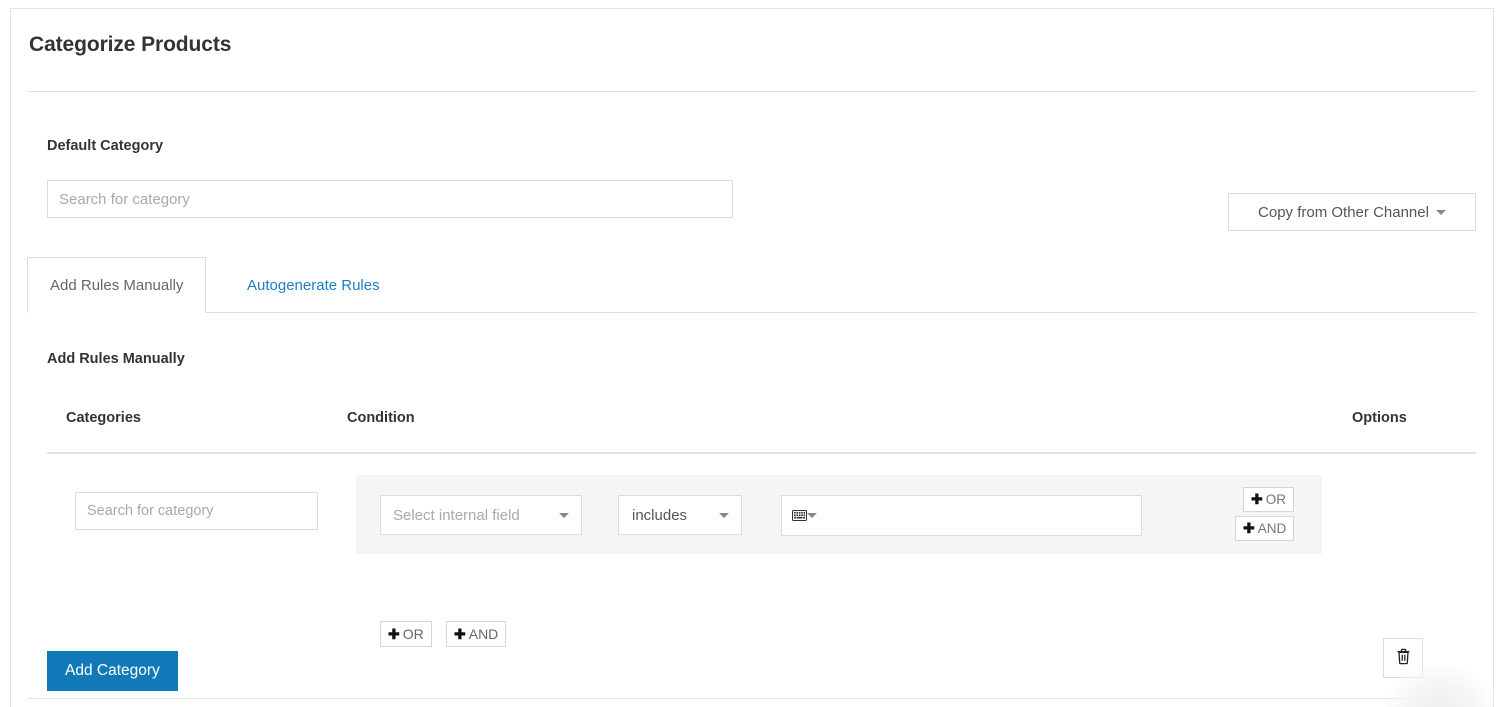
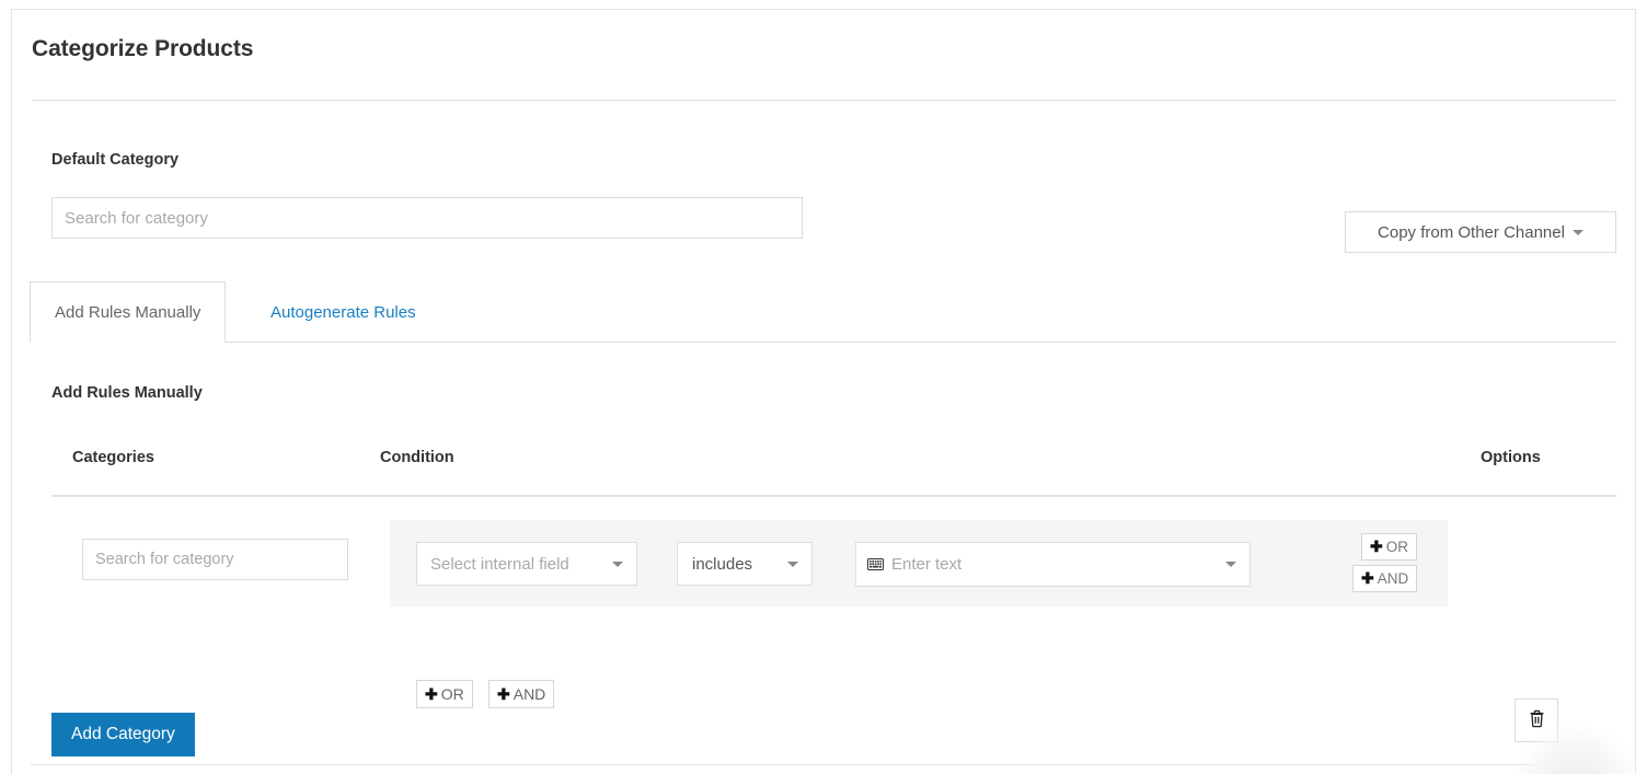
  Categorize Products
  Default Category
  Search for category
  Copy from Other Channel
  Add Rules Manually
  Autogenerate Rules
  Add Rules Manually
  Categories
  Condition
  Options
  Search for category
  Select internal field
  includes
+ Enter text
  ✚
  OR
  ✚
  AND
  ✚
  OR
  ✚
  AND
  Add Category
